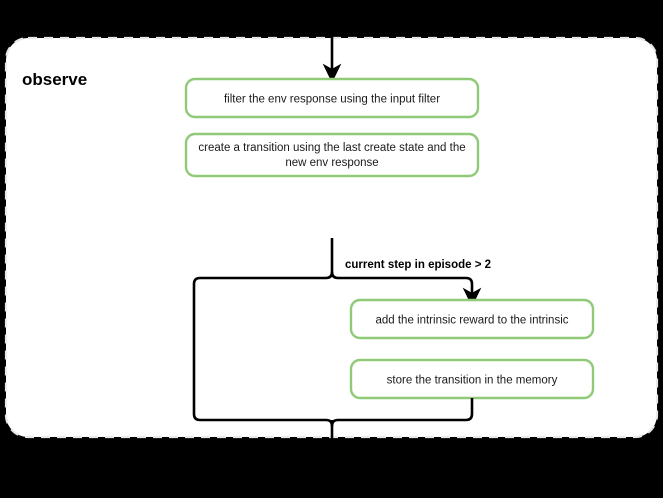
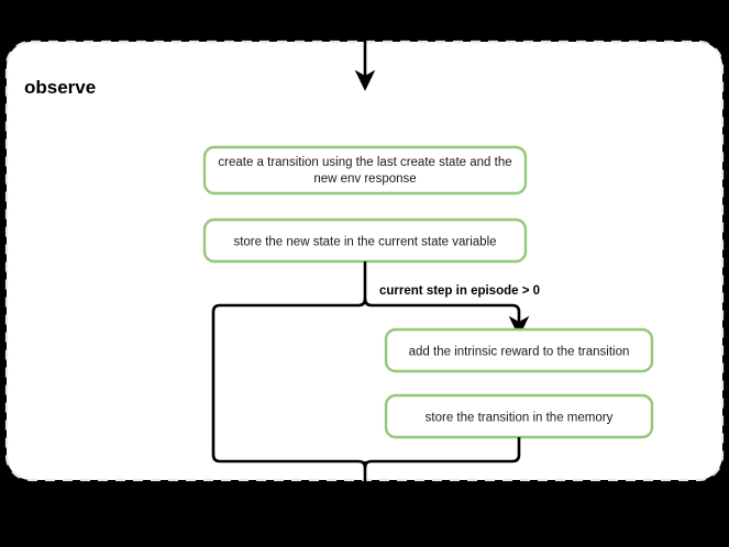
  observe
- filter the env response using the input filter
  create a transition using the last create state and the
  new env response
+ store the new state in the current state variable
- current step in episode > 2
+ current step in episode > 0
- add the intrinsic reward to the intrinsic
+ add the intrinsic reward to the transition
  store the transition in the memory
